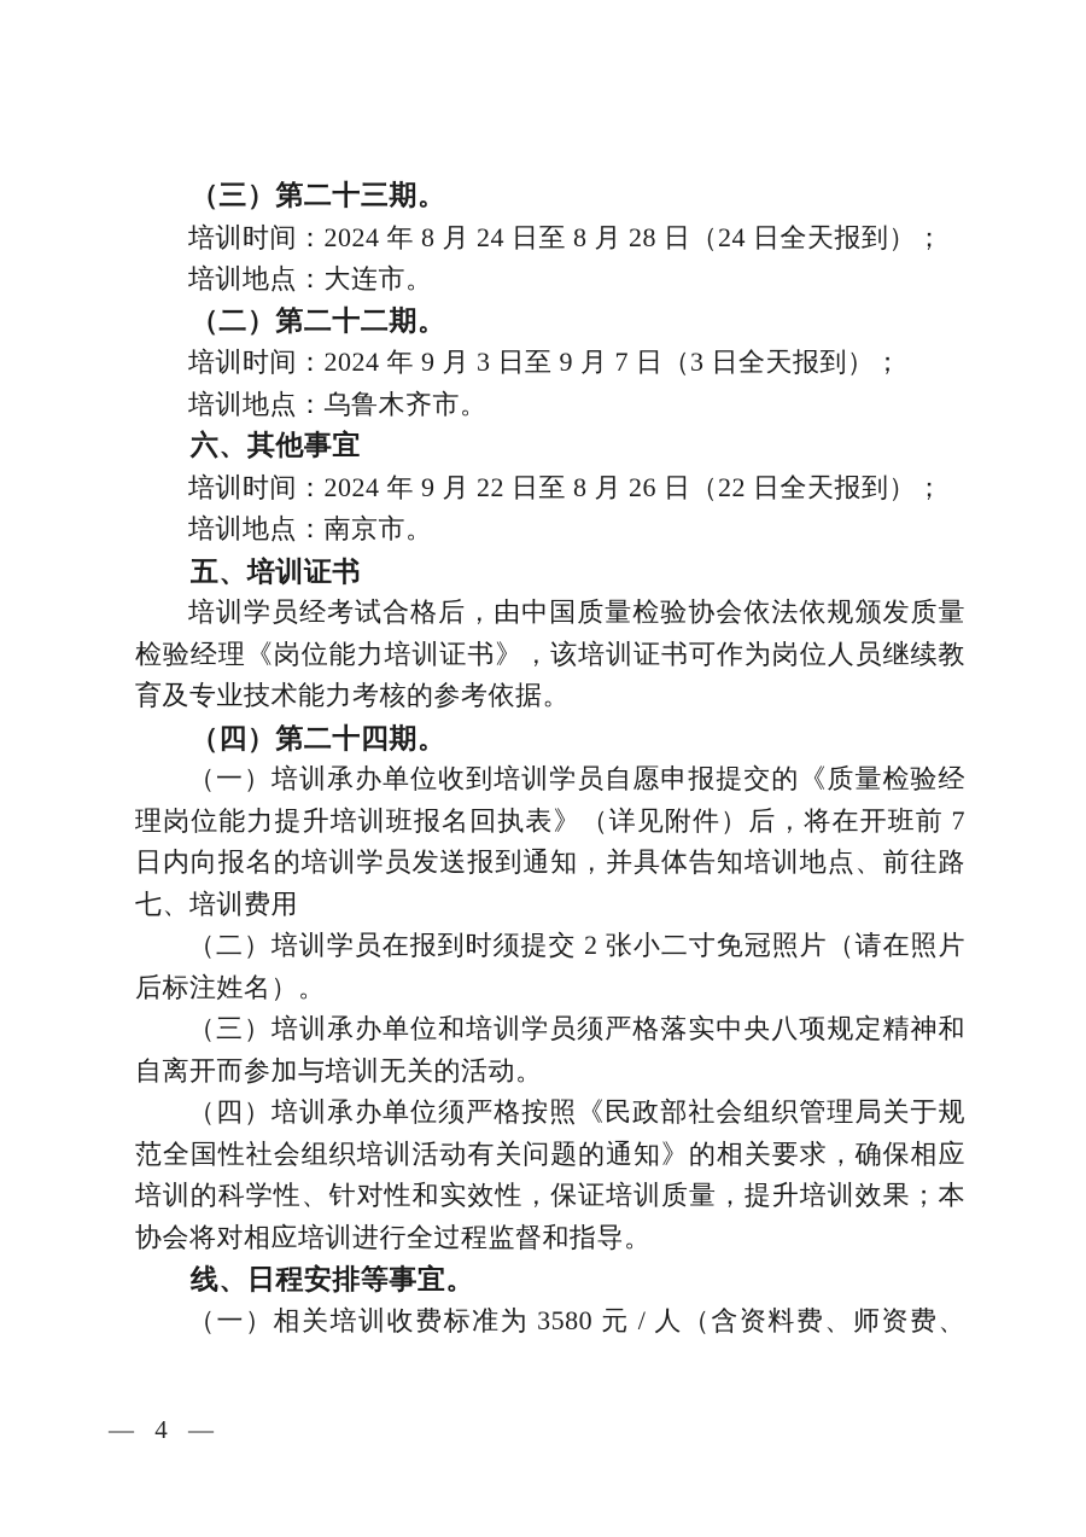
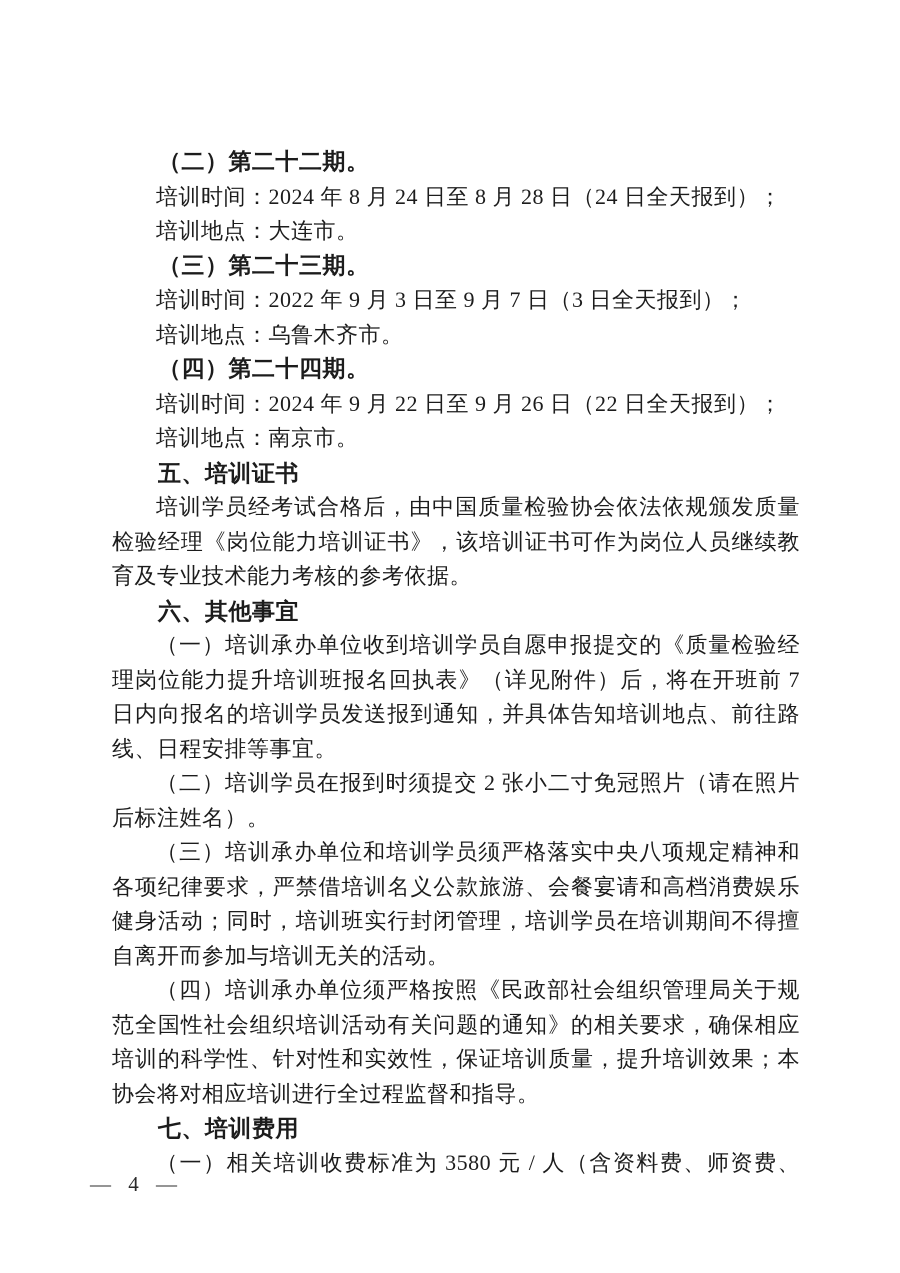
- （三）第二十三期。
+ （二）第二十二期。
  培训时间：2024 年 8 月 24 日至 8 月 28 日（24 日全天报到）；
  培训地点：大连市。
- （二）第二十二期。
+ （三）第二十三期。
- 培训时间：2024 年 9 月 3 日至 9 月 7 日（3 日全天报到）；
+ 培训时间：2022 年 9 月 3 日至 9 月 7 日（3 日全天报到）；
  培训地点：乌鲁木齐市。
- 六、其他事宜
+ （四）第二十四期。
- 培训时间：2024 年 9 月 22 日至 8 月 26 日（22 日全天报到）；
+ 培训时间：2024 年 9 月 22 日至 9 月 26 日（22 日全天报到）；
  培训地点：南京市。
  五、培训证书
  培训学员经考试合格后，由中国质量检验协会依法依规颁发质量
  检验经理《岗位能力培训证书》，该培训证书可作为岗位人员继续教
  育及专业技术能力考核的参考依据。
- （四）第二十四期。
+ 六、其他事宜
  （一）培训承办单位收到培训学员自愿申报提交的《质量检验经
  理岗位能力提升培训班报名回执表》（详见附件）后，将在开班前 7
  日内向报名的培训学员发送报到通知，并具体告知培训地点、前往路
- 七、培训费用
+ 线、日程安排等事宜。
  （二）培训学员在报到时须提交 2 张小二寸免冠照片（请在照片
  后标注姓名）。
  （三）培训承办单位和培训学员须严格落实中央八项规定精神和
+ 各项纪律要求，严禁借培训名义公款旅游、会餐宴请和高档消费娱乐
+ 健身活动；同时，培训班实行封闭管理，培训学员在培训期间不得擅
  自离开而参加与培训无关的活动。
  （四）培训承办单位须严格按照《民政部社会组织管理局关于规
  范全国性社会组织培训活动有关问题的通知》的相关要求，确保相应
  培训的科学性、针对性和实效性，保证培训质量，提升培训效果；本
  协会将对相应培训进行全过程监督和指导。
- 线、日程安排等事宜。
+ 七、培训费用
  （一）相关培训收费标准为 3580 元 / 人（含资料费、师资费、
  — 4 —
